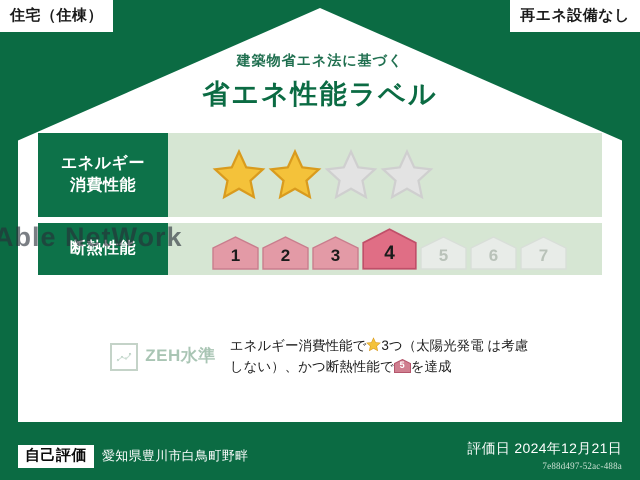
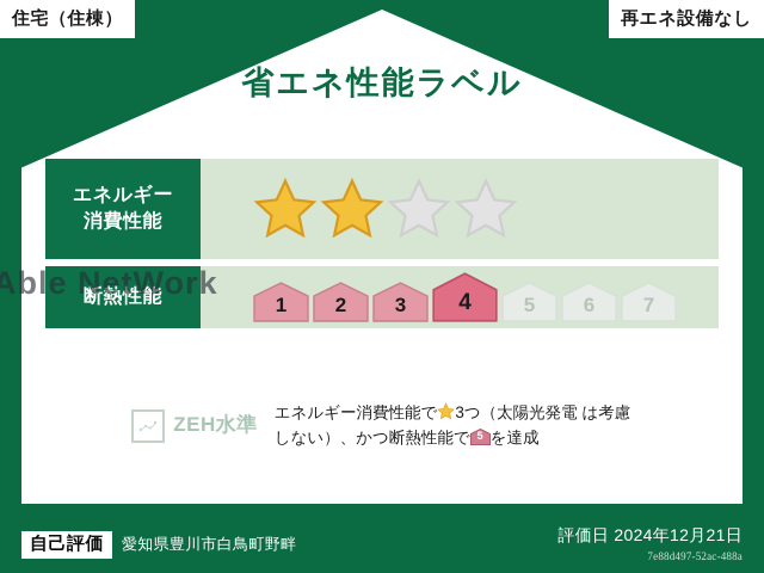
  住宅（住棟）
  再エネ設備なし
- 建築物省エネ法に基づく
  省エネ性能ラベル
  エネルギー
  消費性能
  断熱性能
  1
  2
  3
  4
  5
  6
  7
  ZEH水準
  エネルギー消費性能で 3つ（太陽光発電 は考慮しない）、かつ断熱性能で
  5
  を達成
  Able NetWork
  自己評価
  愛知県豊川市白鳥町野畔
  評価日 2024年12月21日
  7e88d497-52ac-488a
